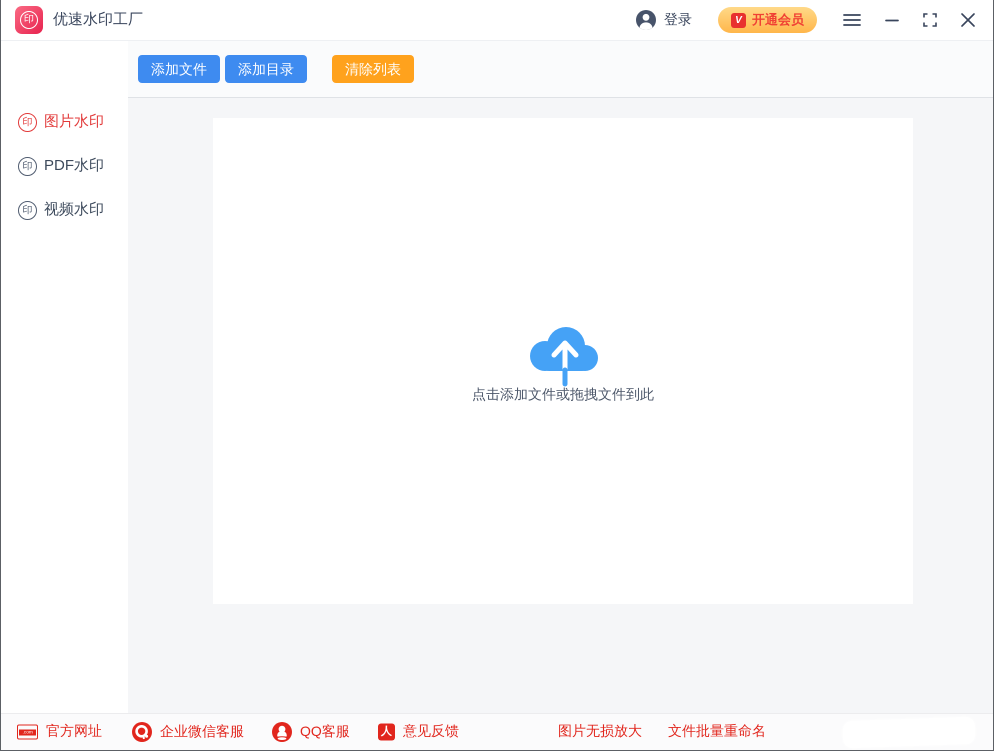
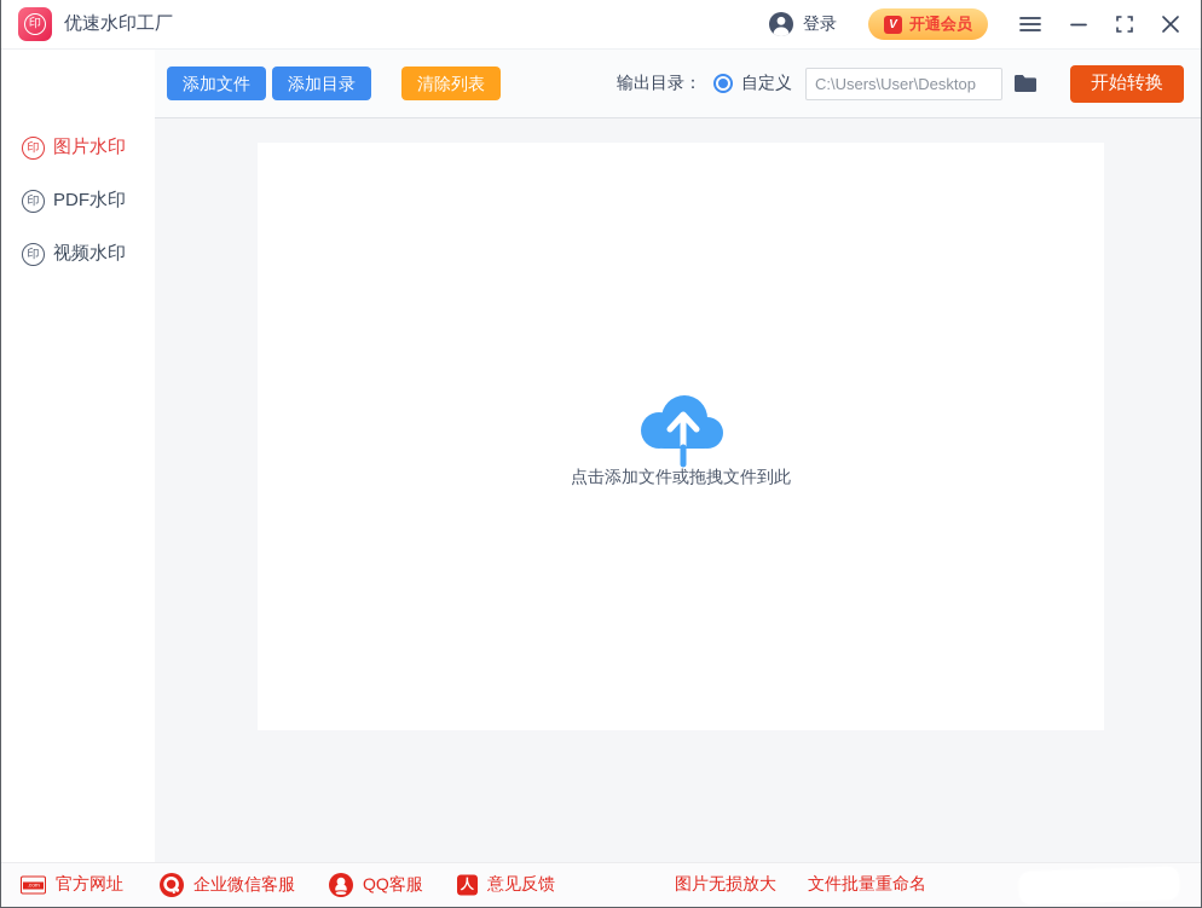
  印
  优速水印工厂
  登录
  V
  开通会员
  添加文件
  添加目录
  清除列表
+ 输出目录：
+ 自定义
+ C:\Users\User\Desktop
+ 开始转换
  印
  图片水印
  印
  PDF水印
  印
  视频水印
  点击添加文件或拖拽文件到此
  官方网址
  企业微信客服
  QQ客服
  人
  意见反馈
  图片无损放大
  文件批量重命名
